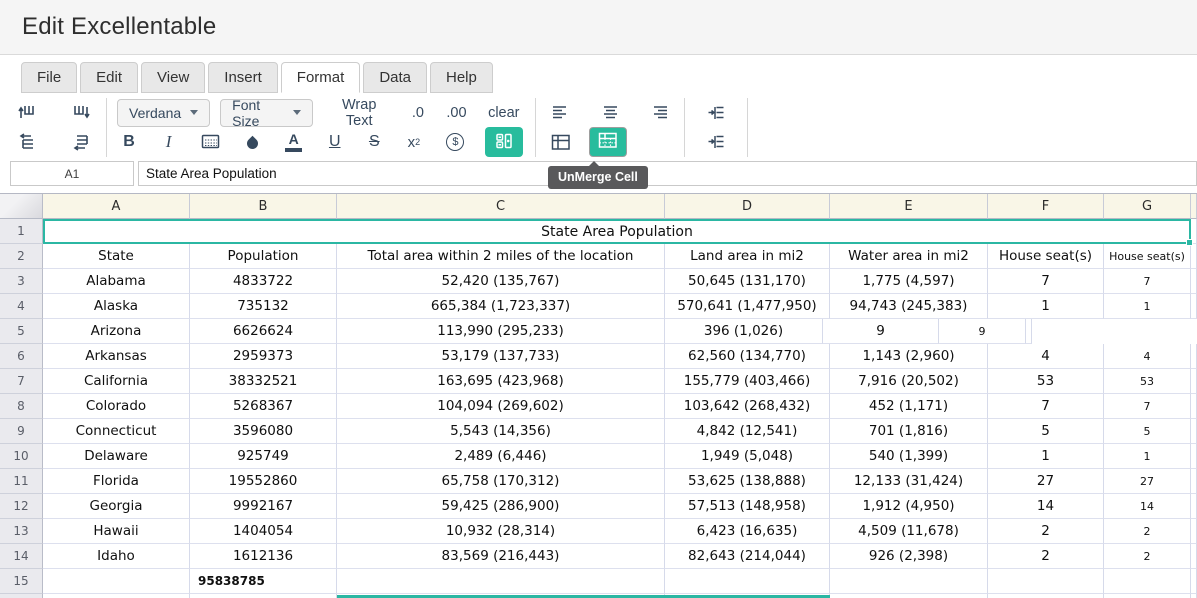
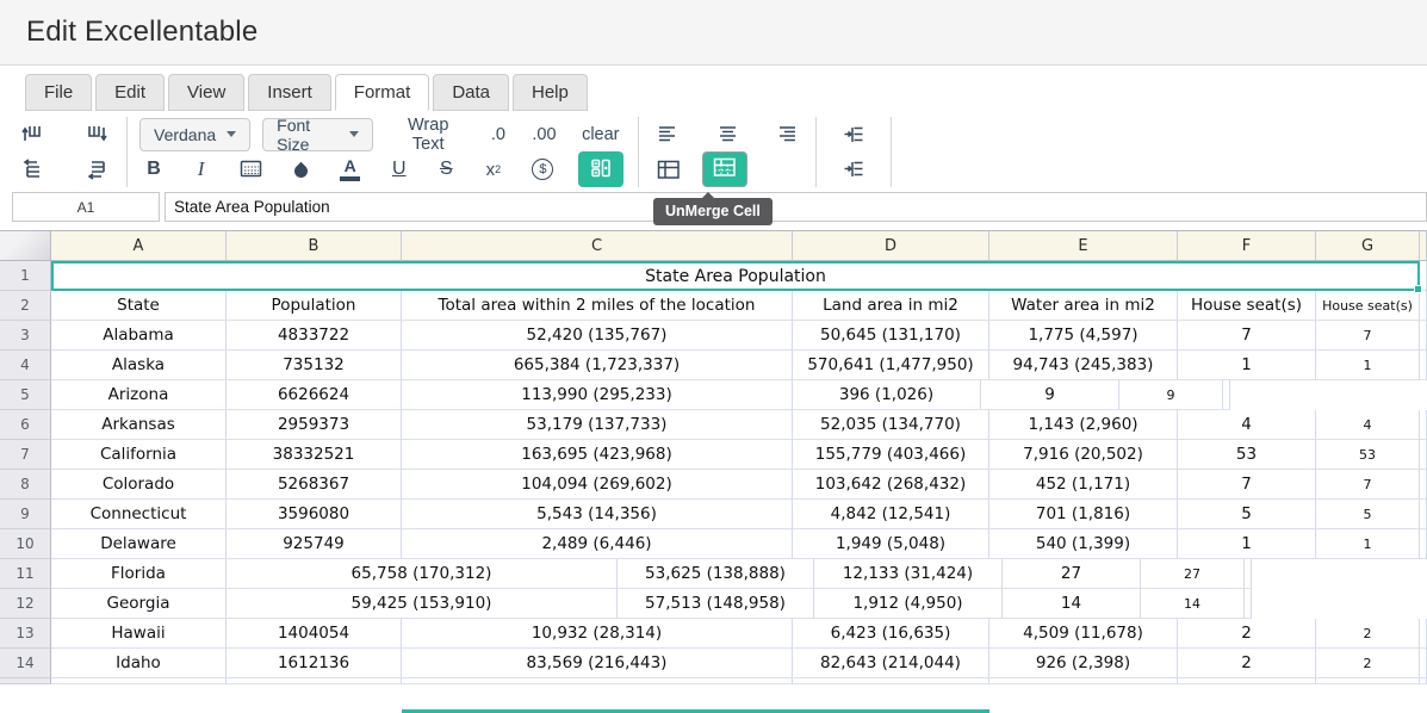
  Edit Excellentable
  File
  Edit
  View
  Insert
  Format
  Data
  Help
  Verdana
  Font Size
  Wrap Text
  .0
  .00
  clear
  B
  I
  A
  U
  S
  x
  2
  $
  A1
  State Area Population
  UnMerge Cell
  A
  B
  C
  D
  E
  F
  G
  1
  State Area Population
  2
  State
  Population
  Total area within 2 miles of the location
  Land area in mi2
  Water area in mi2
  House seat(s)
  House seat(s)
  3
  Alabama
  4833722
  52,420 (135,767)
  50,645 (131,170)
  1,775 (4,597)
  7
  7
  4
  Alaska
  735132
  665,384 (1,723,337)
  570,641 (1,477,950)
  94,743 (245,383)
  1
  1
  5
  Arizona
  6626624
  113,990 (295,233)
  396 (1,026)
  9
  9
  6
  Arkansas
  2959373
  53,179 (137,733)
- 62,560 (134,770)
+ 52,035 (134,770)
  1,143 (2,960)
  4
  4
  7
  California
  38332521
  163,695 (423,968)
  155,779 (403,466)
  7,916 (20,502)
  53
  53
  8
  Colorado
  5268367
  104,094 (269,602)
  103,642 (268,432)
  452 (1,171)
  7
  7
  9
  Connecticut
  3596080
  5,543 (14,356)
  4,842 (12,541)
  701 (1,816)
  5
  5
  10
  Delaware
  925749
  2,489 (6,446)
  1,949 (5,048)
  540 (1,399)
  1
  1
  11
  Florida
- 19552860
  65,758 (170,312)
  53,625 (138,888)
  12,133 (31,424)
  27
  27
  12
  Georgia
- 9992167
- 59,425 (286,900)
+ 59,425 (153,910)
  57,513 (148,958)
  1,912 (4,950)
  14
  14
  13
  Hawaii
  1404054
  10,932 (28,314)
  6,423 (16,635)
  4,509 (11,678)
  2
  2
  14
  Idaho
  1612136
  83,569 (216,443)
  82,643 (214,044)
  926 (2,398)
  2
  2
- 15
- 95838785
